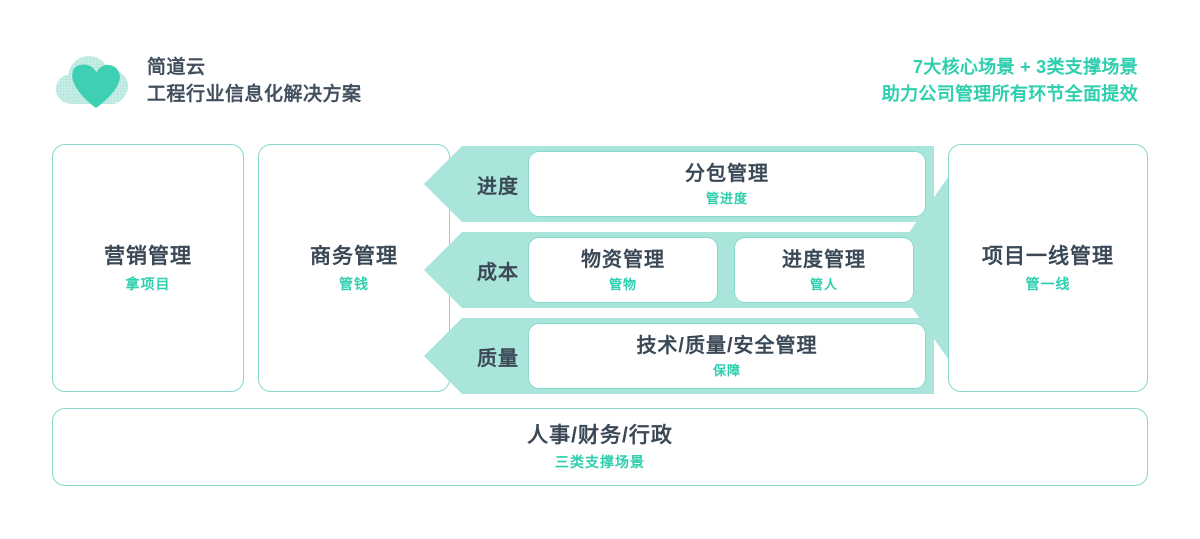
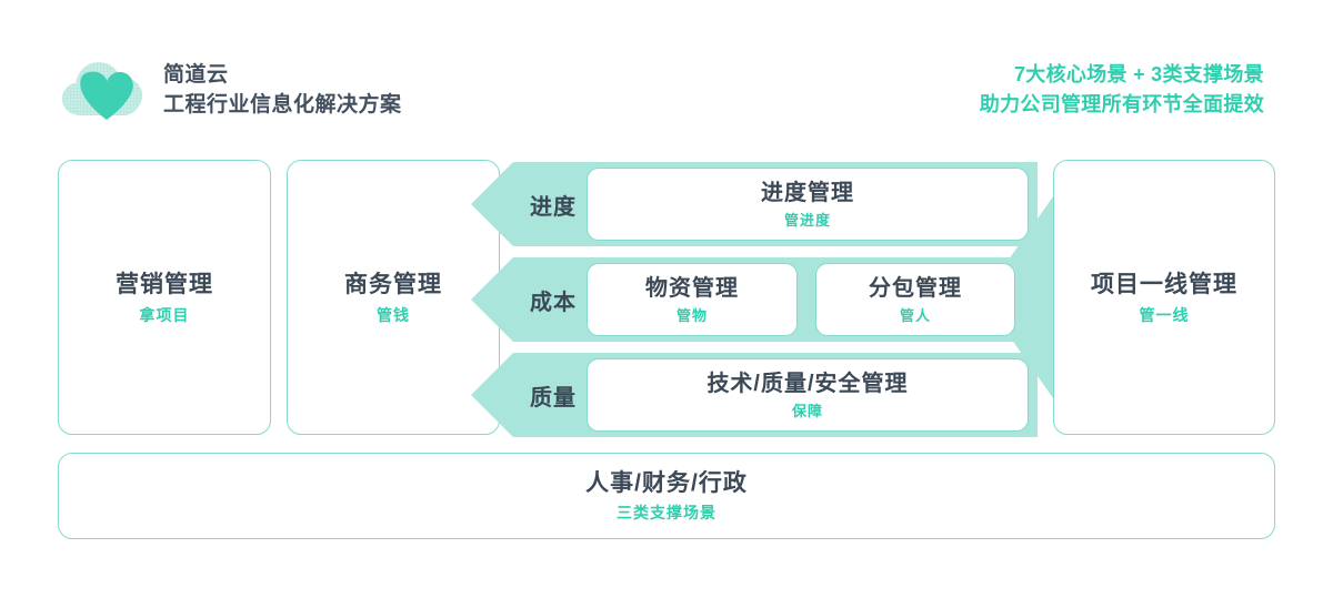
  简道云
  工程行业信息化解决方案
  7大核心场景 + 3类支撑场景
  助力公司管理所有环节全面提效
  营销管理
  拿项目
  商务管理
  管钱
  进度
- 分包管理
+ 进度管理
  管进度
  成本
  物资管理
  管物
- 进度管理
+ 分包管理
  管人
  质量
  技术/质量/安全管理
  保障
  项目一线管理
  管一线
  人事/财务/行政
  三类支撑场景
